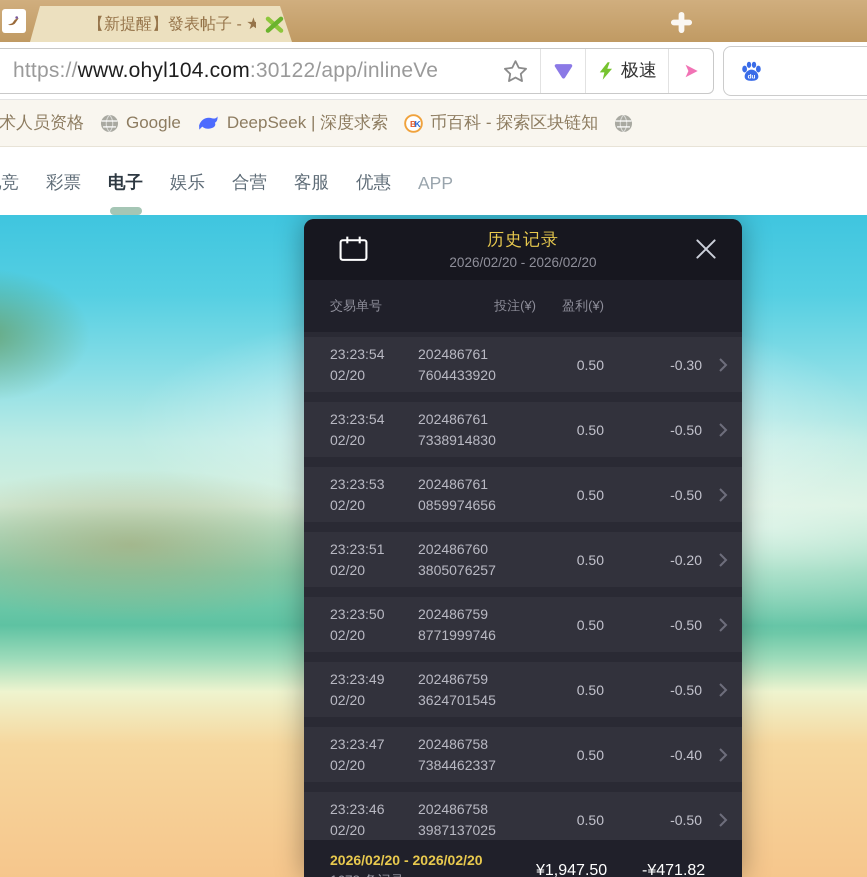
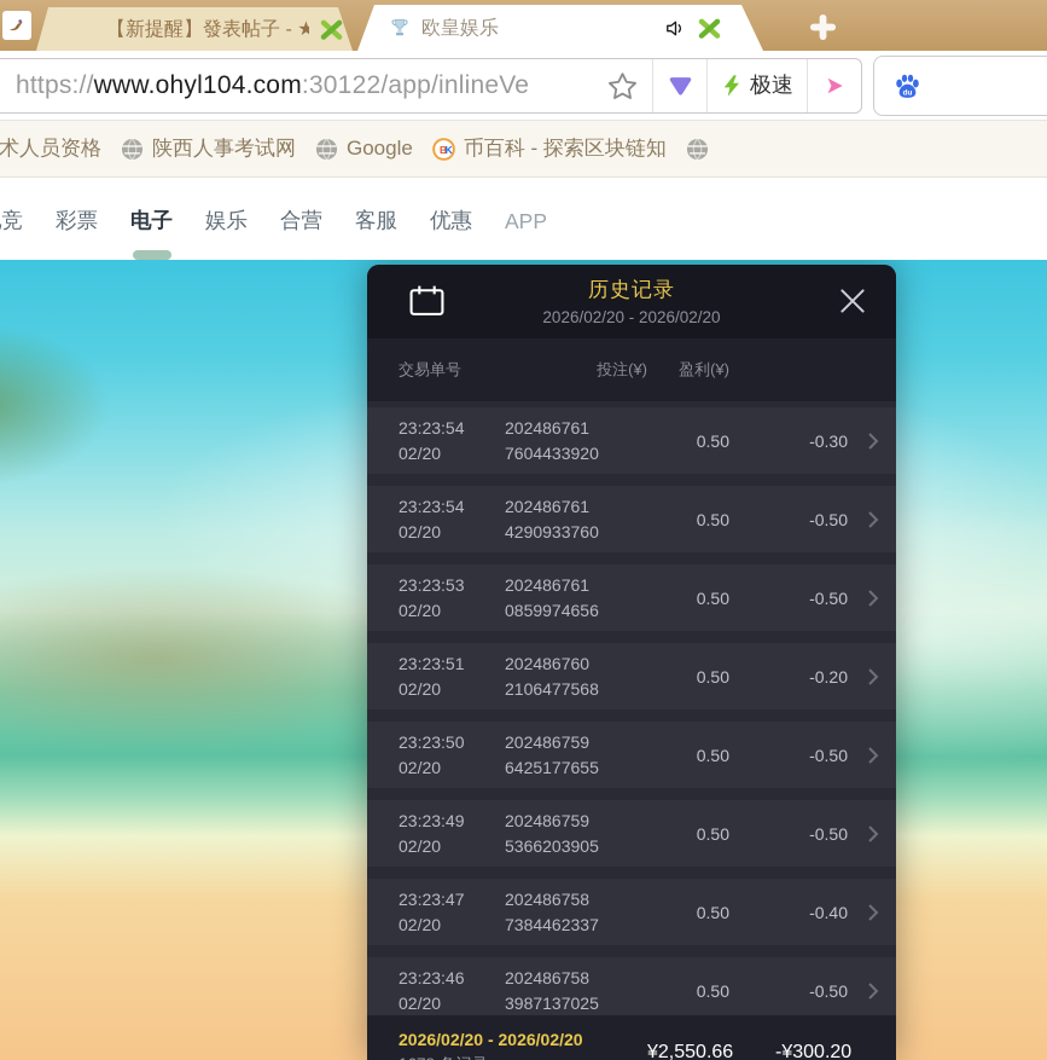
  【新提醒】發表帖子 - ★
+ 欧皇娱乐
  https://www.ohyl104.com:30122/app/inlineVe
  极速
  术人员资格
+ 陕西人事考试网
  Google
- DeepSeek | 深度求索
  B
  K
  币百科 - 探索区块链知
  彩票
  电子
  娱乐
  合营
  客服
  优惠
  APP
  历史记录
  2026/02/20 - 2026/02/20
  交易单号
  投注(¥)
  盈利(¥)
  23:23:54
  02/20
  202486761
  7604433920
  0.50
  -0.30
  23:23:54
  02/20
  202486761
- 7338914830
+ 4290933760
  0.50
  -0.50
  23:23:53
  02/20
  202486761
  0859974656
  0.50
  -0.50
  23:23:51
  02/20
  202486760
- 3805076257
+ 2106477568
  0.50
  -0.20
  23:23:50
  02/20
  202486759
- 8771999746
+ 6425177655
  0.50
  -0.50
  23:23:49
  02/20
  202486759
- 3624701545
+ 5366203905
  0.50
  -0.50
  23:23:47
  02/20
  202486758
  7384462337
  0.50
  -0.40
  23:23:46
  02/20
  202486758
  3987137025
  0.50
  -0.50
  2026/02/20 - 2026/02/20
- ¥1,947.50
+ ¥2,550.66
- -¥471.82
+ -¥300.20
